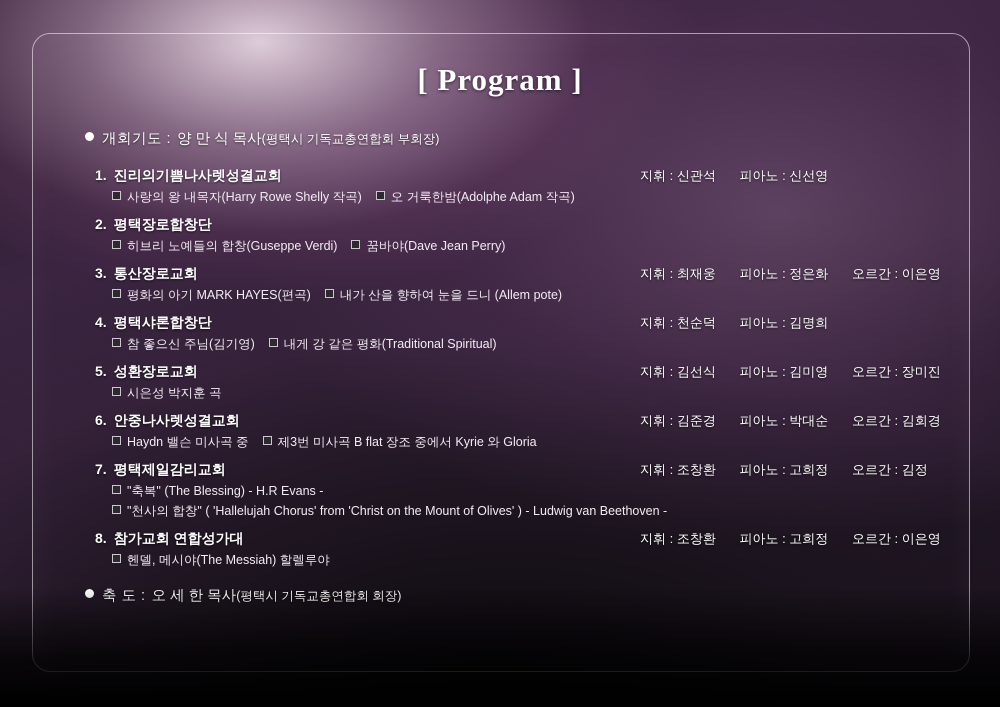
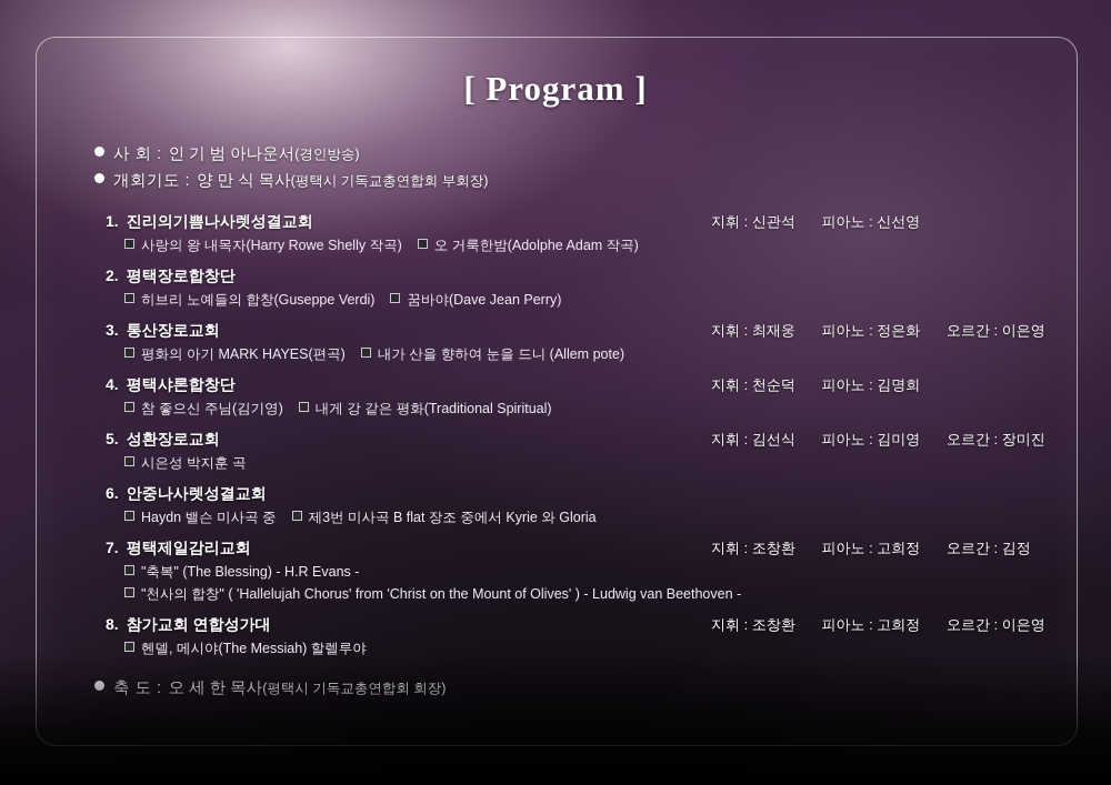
  [ Program ]
+ 사 회 :
+ 인 기 범 아나운서
+ (경인방송)
  개회기도 :
  양 만 식 목사
  (평택시 기독교총연합회 부회장)
  1.
  진리의기쁨나사렛성결교회
  지휘 : 신관석 피아노 : 신선영
  사랑의 왕 내목자(Harry Rowe Shelly 작곡)
  오 거룩한밤(Adolphe Adam 작곡)
  2.
  평택장로합창단
  히브리 노예들의 합창(Guseppe Verdi)
  꿈바야(Dave Jean Perry)
  3.
  통산장로교회
  지휘 : 최재웅 피아노 : 정은화 오르간 : 이은영
  평화의 아기 MARK HAYES(편곡)
  내가 산을 향하여 눈을 드니 (Allem pote)
  4.
  평택샤론합창단
  지휘 : 천순덕 피아노 : 김명희
  참 좋으신 주님(김기영)
  내게 강 같은 평화(Traditional Spiritual)
  5.
  성환장로교회
  지휘 : 김선식 피아노 : 김미영 오르간 : 장미진
  시은성 박지훈 곡
  6.
  안중나사렛성결교회
- 지휘 : 김준경 피아노 : 박대순 오르간 : 김회경
  Haydn 밸슨 미사곡 중
  제3번 미사곡 B flat 장조 중에서 Kyrie 와 Gloria
  7.
  평택제일감리교회
  지휘 : 조창환 피아노 : 고희정 오르간 : 김정
  "축복" (The Blessing) - H.R Evans -
  "천사의 합창" ( 'Hallelujah Chorus' from 'Christ on the Mount of Olives' ) - Ludwig van Beethoven -
  8.
  참가교회 연합성가대
  지휘 : 조창환 피아노 : 고희정 오르간 : 이은영
  헨델, 메시야(The Messiah) 할렐루야
